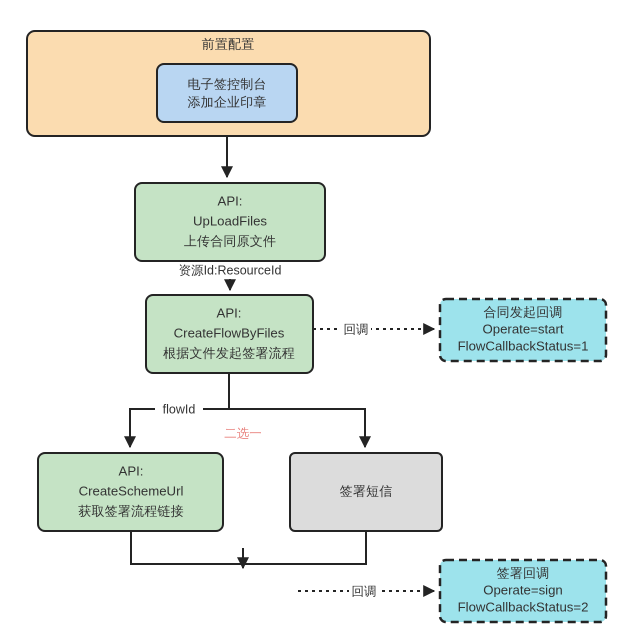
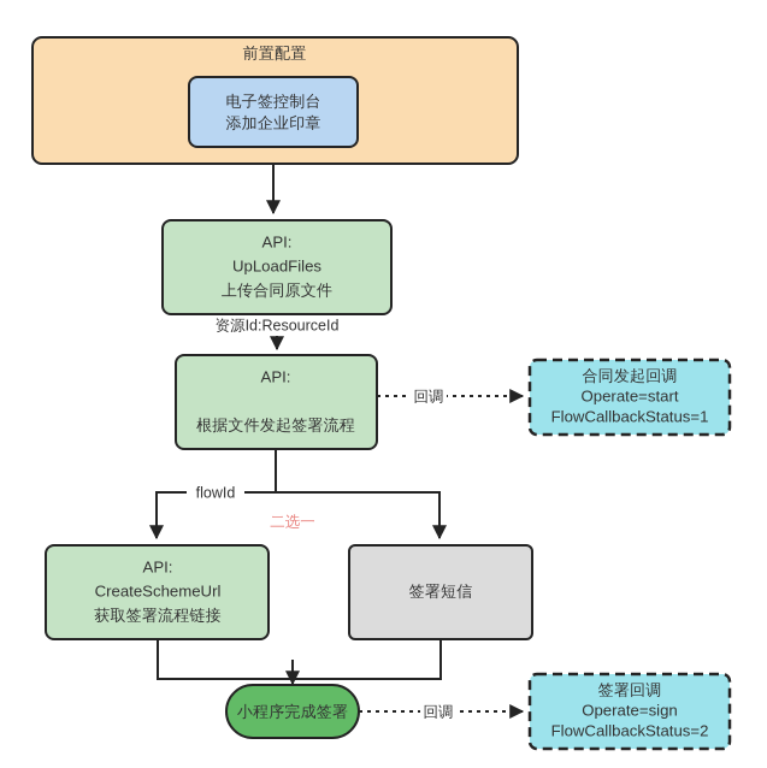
  前置配置
  电子签控制台
  添加企业印章
  API:
  UpLoadFiles
  上传合同原文件
  资源Id:ResourceId
  API:
- CreateFlowByFiles
  根据文件发起签署流程
  回调
  合同发起回调
  Operate=start
  FlowCallbackStatus=1
  flowId
  二选一
  API:
  CreateSchemeUrl
  获取签署流程链接
  签署短信
+ 小程序完成签署
  回调
  签署回调
  Operate=sign
  FlowCallbackStatus=2
